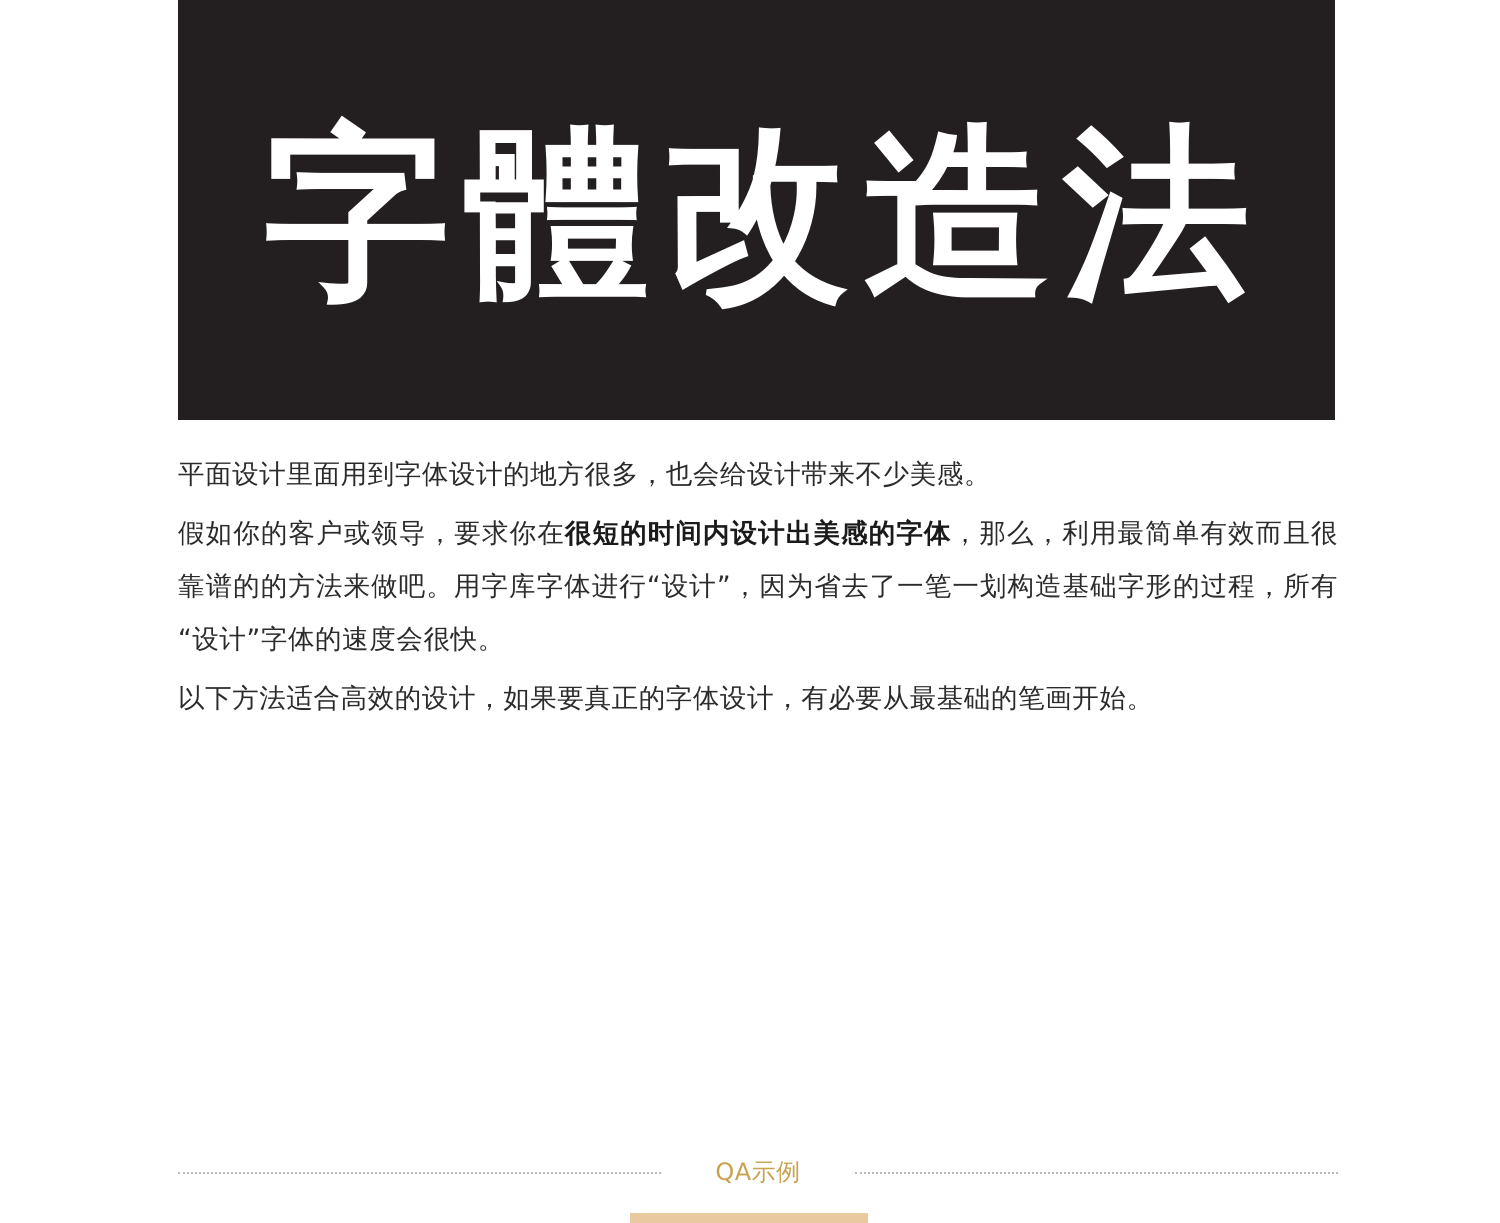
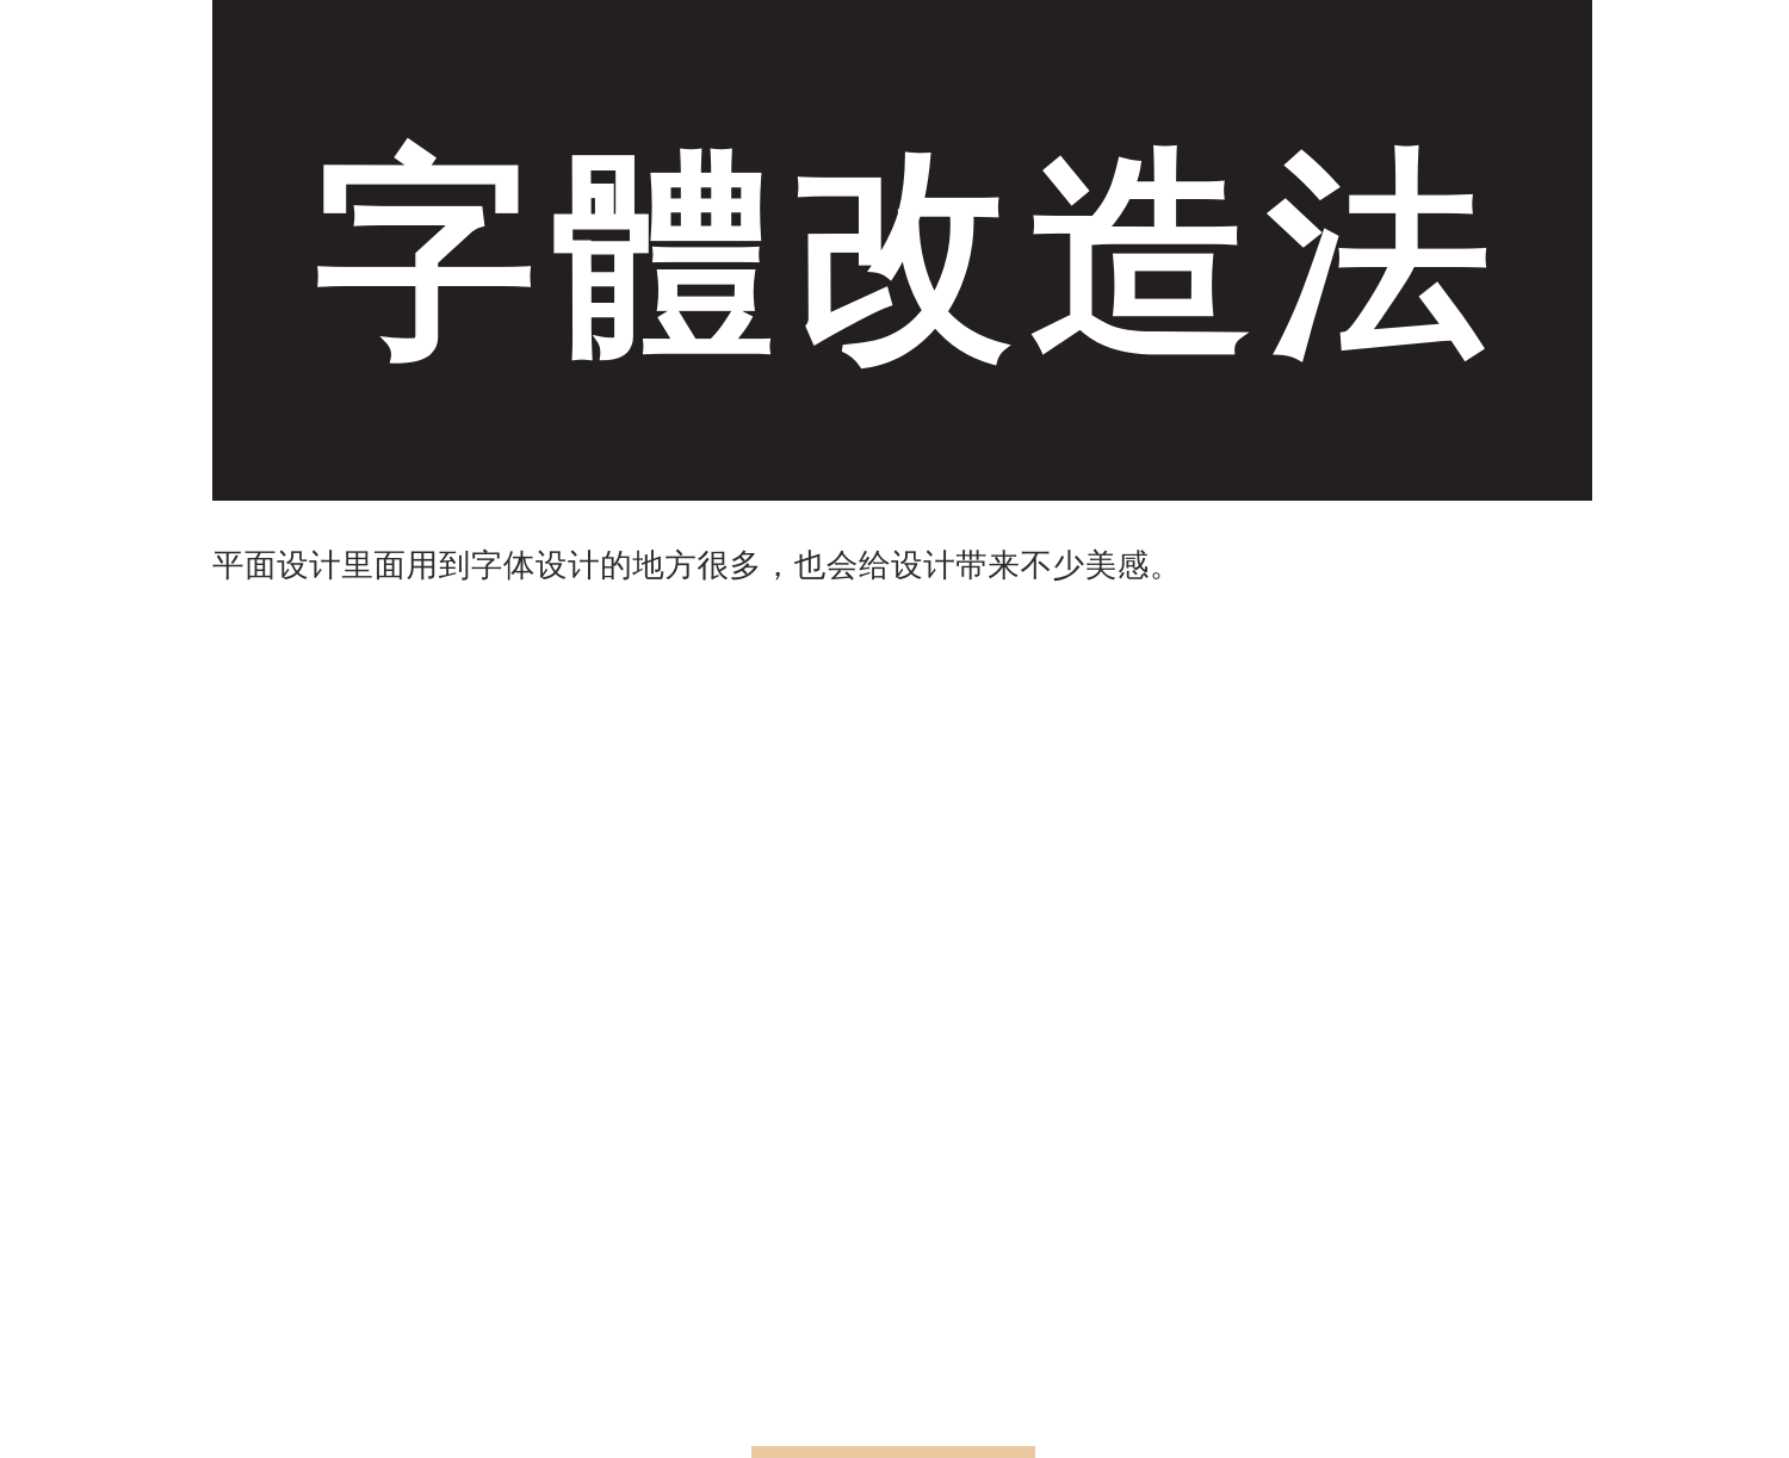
  字體改造法
  平面设计里面用到字体设计的地方很多，也会给设计带来不少美感。
- 假如你的客户或领导，要求你在很短的时间内设计出美感的字体，那么，利用最简单有效而且很靠谱的的方法来做吧。用字库字体进行“设计”，因为省去了一笔一划构造基础字形的过程，所有“设计”字体的速度会很快。
- 以下方法适合高效的设计，如果要真正的字体设计，有必要从最基础的笔画开始。
- QA示例
